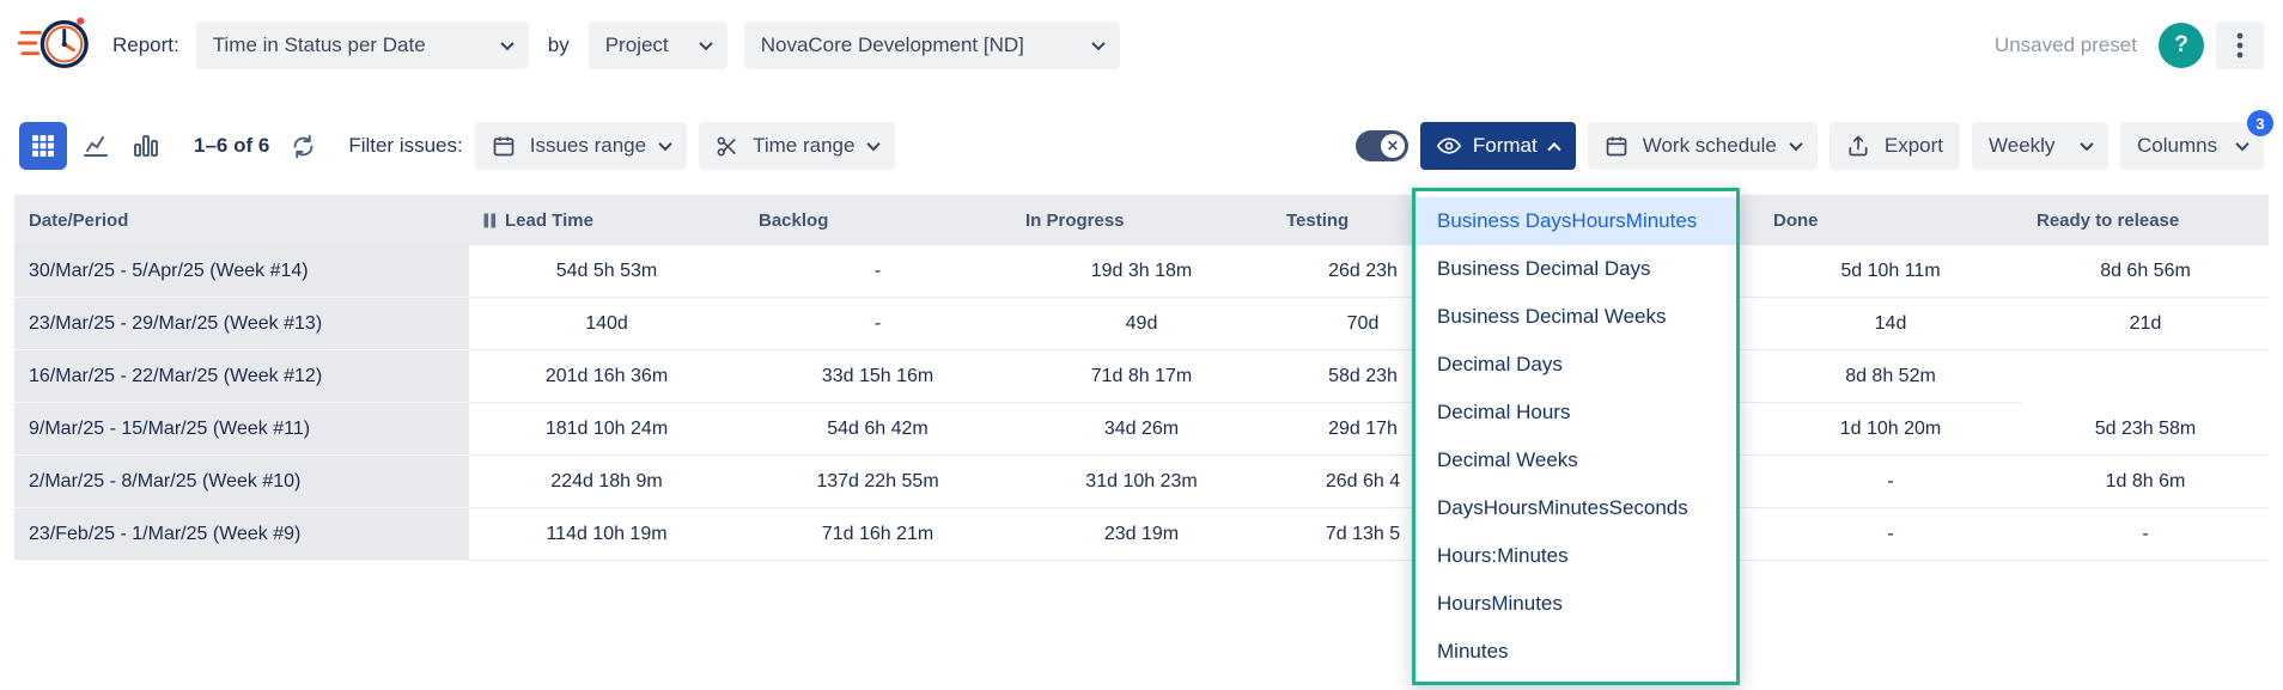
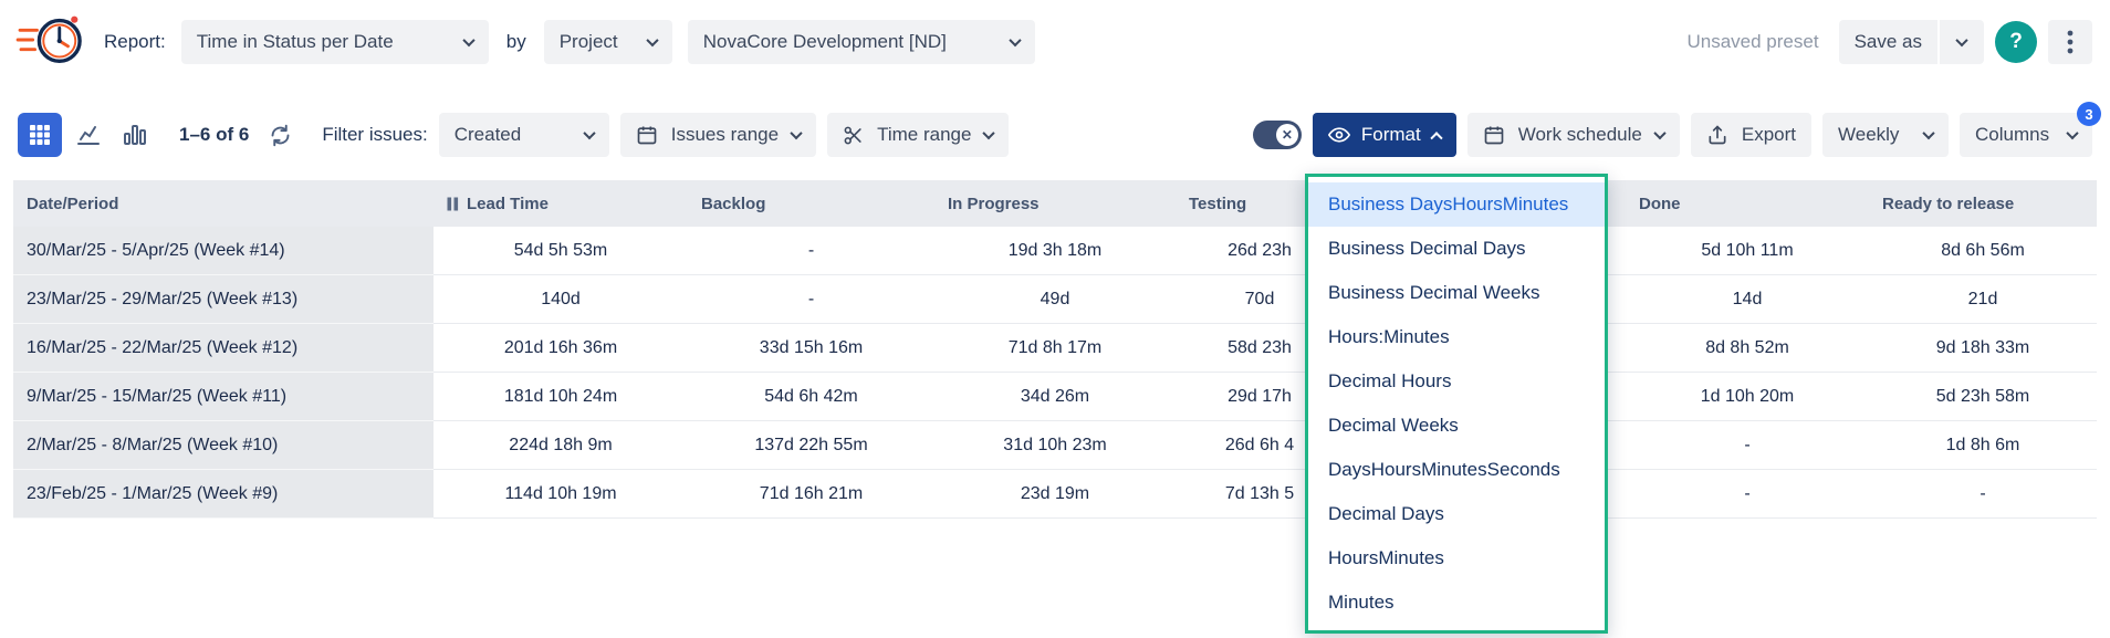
  Report:
  Time in Status per Date
  by
  Project
  NovaCore Development [ND]
  Unsaved preset
+ Save as
  ?
  1–6 of 6
  Filter issues:
+ Created
  Issues range
  Time range
  ✕
  Format
  Work schedule
  Export
  Weekly
  Columns
  3
  Date/Period
  Lead Time
  Backlog
  In Progress
  Testing
  Done
  Ready to release
  30/Mar/25 - 5/Apr/25 (Week #14)
  54d 5h 53m
  -
  19d 3h 18m
  26d 23h
  5d 10h 11m
  8d 6h 56m
  23/Mar/25 - 29/Mar/25 (Week #13)
  140d
  -
  49d
  70d
  14d
  21d
  16/Mar/25 - 22/Mar/25 (Week #12)
  201d 16h 36m
  33d 15h 16m
  71d 8h 17m
  58d 23h
  8d 8h 52m
+ 9d 18h 33m
  9/Mar/25 - 15/Mar/25 (Week #11)
  181d 10h 24m
  54d 6h 42m
  34d 26m
  29d 17h
  1d 10h 20m
  5d 23h 58m
  2/Mar/25 - 8/Mar/25 (Week #10)
  224d 18h 9m
  137d 22h 55m
  31d 10h 23m
  26d 6h 4
  -
  1d 8h 6m
  23/Feb/25 - 1/Mar/25 (Week #9)
  114d 10h 19m
  71d 16h 21m
  23d 19m
  7d 13h 5
  -
  -
  Business DaysHoursMinutes
  Business Decimal Days
  Business Decimal Weeks
- Decimal Days
+ Hours:Minutes
  Decimal Hours
  Decimal Weeks
  DaysHoursMinutesSeconds
- Hours:Minutes
+ Decimal Days
  HoursMinutes
  Minutes
